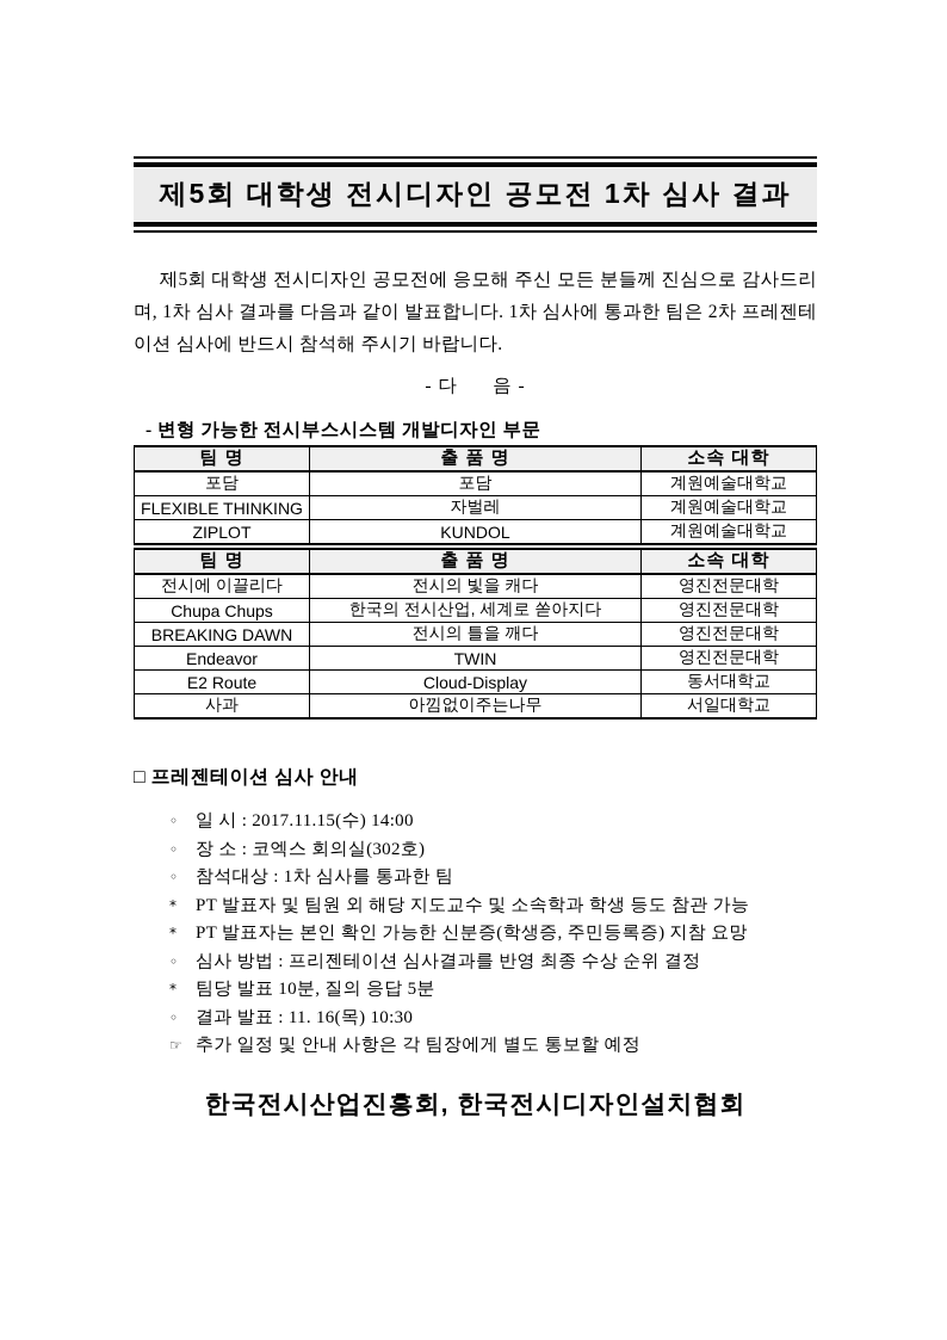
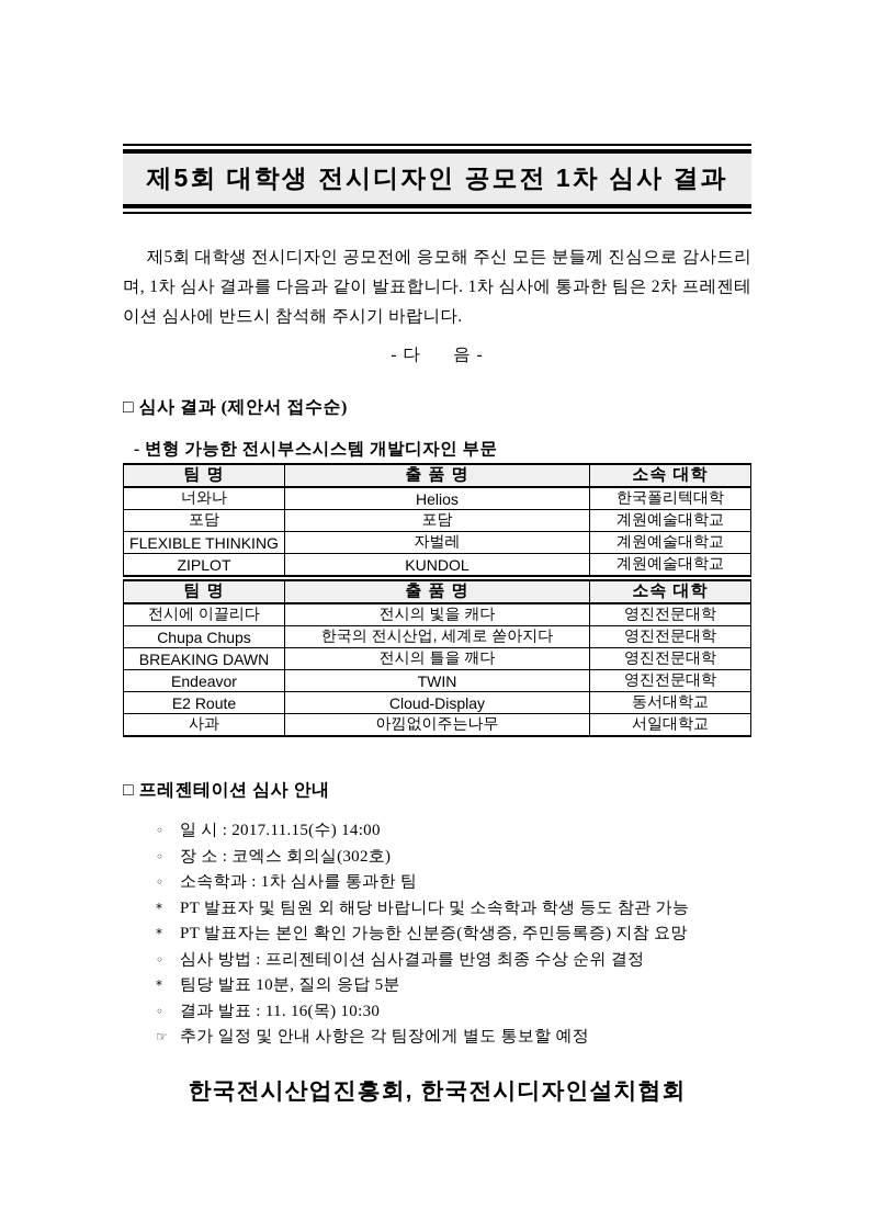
  제5회 대학생 전시디자인 공모전 1차 심사 결과
  제5회 대학생 전시디자인 공모전에 응모해 주신 모든 분들께 진심으로 감사드리며, 1차 심사 결과를 다음과 같이 발표합니다. 1차 심사에 통과한 팀은 2차 프레젠테이션 심사에 반드시 참석해 주시기 바랍니다.
  - 다 음 -
+ □ 심사 결과 (제안서 접수순)
  - 변형 가능한 전시부스시스템 개발디자인 부문
  팀 명	출 품 명	소속 대학
+ 너와나	Helios	한국폴리텍대학
  포담	포담	계원예술대학교
  FLEXIBLE THINKING	자벌레	계원예술대학교
  ZIPLOT	KUNDOL	계원예술대학교
  팀 명	출 품 명	소속 대학
  전시에 이끌리다	전시의 빛을 캐다	영진전문대학
  Chupa Chups	한국의 전시산업, 세계로 쏟아지다	영진전문대학
  BREAKING DAWN	전시의 틀을 깨다	영진전문대학
  Endeavor	TWIN	영진전문대학
  E2 Route	Cloud-Display	동서대학교
  사과	아낌없이주는나무	서일대학교
  □ 프레젠테이션 심사 안내
  ◦
  일 시 : 2017.11.15(수) 14:00
  ◦
  장 소 : 코엑스 회의실(302호)
  ◦
- 참석대상 : 1차 심사를 통과한 팀
+ 소속학과 : 1차 심사를 통과한 팀
  *
- PT 발표자 및 팀원 외 해당 지도교수 및 소속학과 학생 등도 참관 가능
+ PT 발표자 및 팀원 외 해당 바랍니다 및 소속학과 학생 등도 참관 가능
  *
  PT 발표자는 본인 확인 가능한 신분증(학생증, 주민등록증) 지참 요망
  ◦
  심사 방법 : 프리젠테이션 심사결과를 반영 최종 수상 순위 결정
  *
  팀당 발표 10분, 질의 응답 5분
  ◦
  결과 발표 : 11. 16(목) 10:30
  ☞
  추가 일정 및 안내 사항은 각 팀장에게 별도 통보할 예정
  한국전시산업진흥회, 한국전시디자인설치협회
